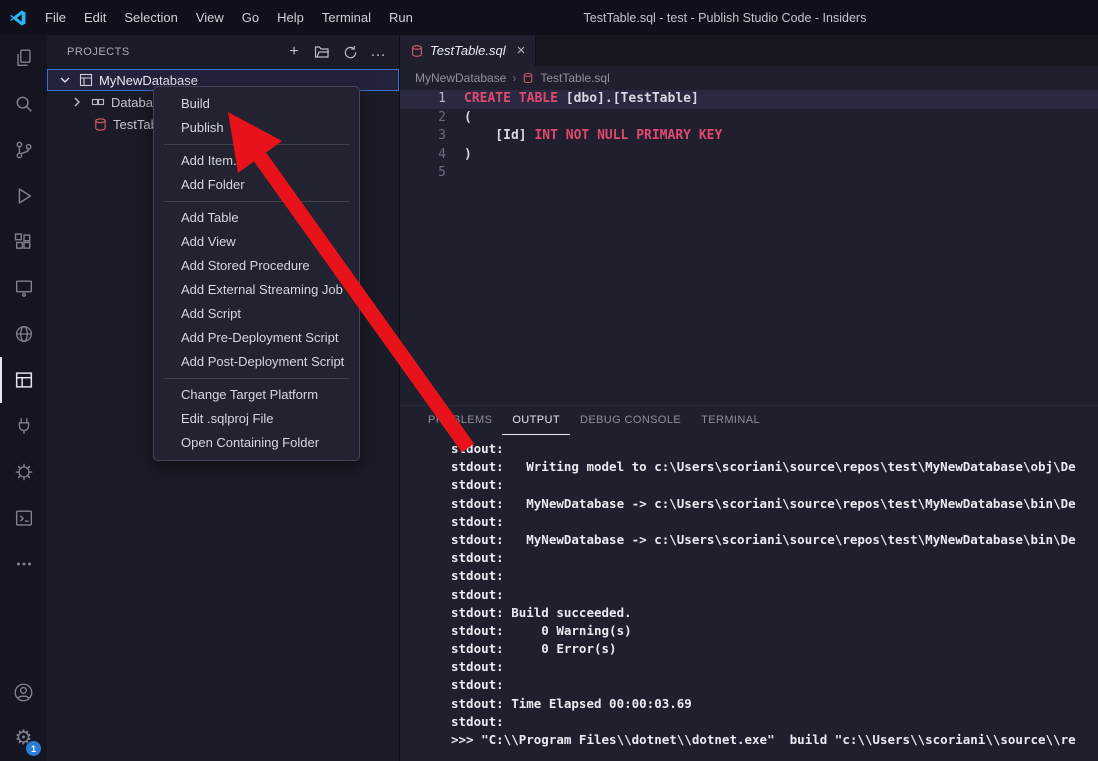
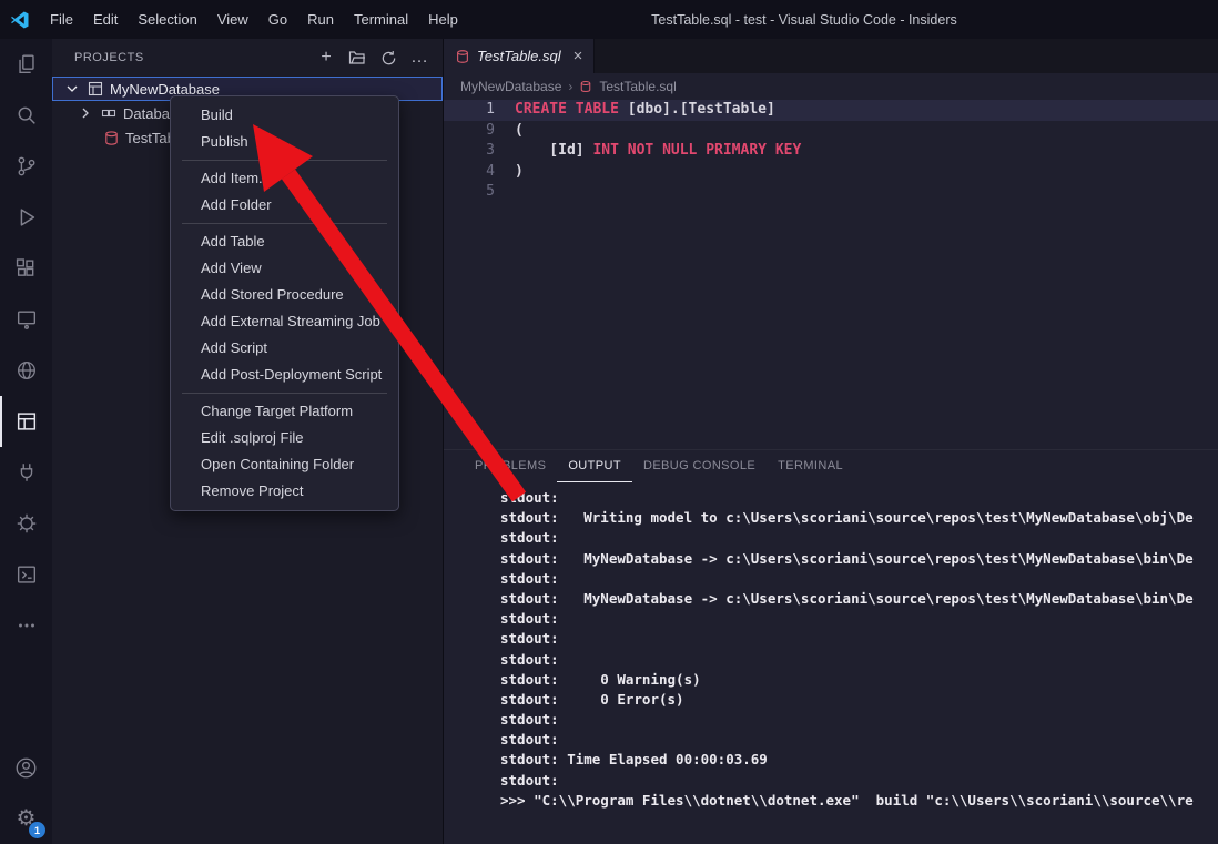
  File
  Edit
  Selection
  View
  Go
- Help
+ Run
  Terminal
- Run
+ Help
- TestTable.sql - test - Publish Studio Code - Insiders
+ TestTable.sql - test - Visual Studio Code - Insiders
  ⚙
  1
  PROJECTS
  +
  …
  MyNewDatabase
  Databa
  TestTable.sql
  ×
  MyNewDatabase
  ›
  TestTable.sql
  1
  CREATE TABLE [dbo].[TestTable]
- 2
+ 9
  (
  3
  [Id] INT NOT NULL PRIMARY KEY
  4
  )
  5
  OUTPUT
  DEBUG CONSOLE
  TERMINAL
  sdout:
  stdout: Writing model to c:\Users\scoriani\source\repos\test\MyNewDatabase\obj\De
  stdout:
  stdout: MyNewDatabase -> c:\Users\scoriani\source\repos\test\MyNewDatabase\bin\De
  stdout:
  stdout: MyNewDatabase -> c:\Users\scoriani\source\repos\test\MyNewDatabase\bin\De
  stdout:
  stdout:
  stdout:
- stdout: Build succeeded.
  stdout: 0 Warning(s)
  stdout: 0 Error(s)
  stdout:
  stdout:
  stdout: Time Elapsed 00:00:03.69
  stdout:
  >>> "C:\\Program Files\\dotnet\\dotnet.exe" build "c:\\Users\\scoriani\\source\\re
  Build
  Publish
  Add Item.
  Add Folder
  Add Table
  Add View
  Add Stored Procedure
  Add External Streaming Job
  Add Script
- Add Pre-Deployment Script
  Add Post-Deployment Script
  Change Target Platform
  Edit .sqlproj File
  Open Containing Folder
+ Remove Project
